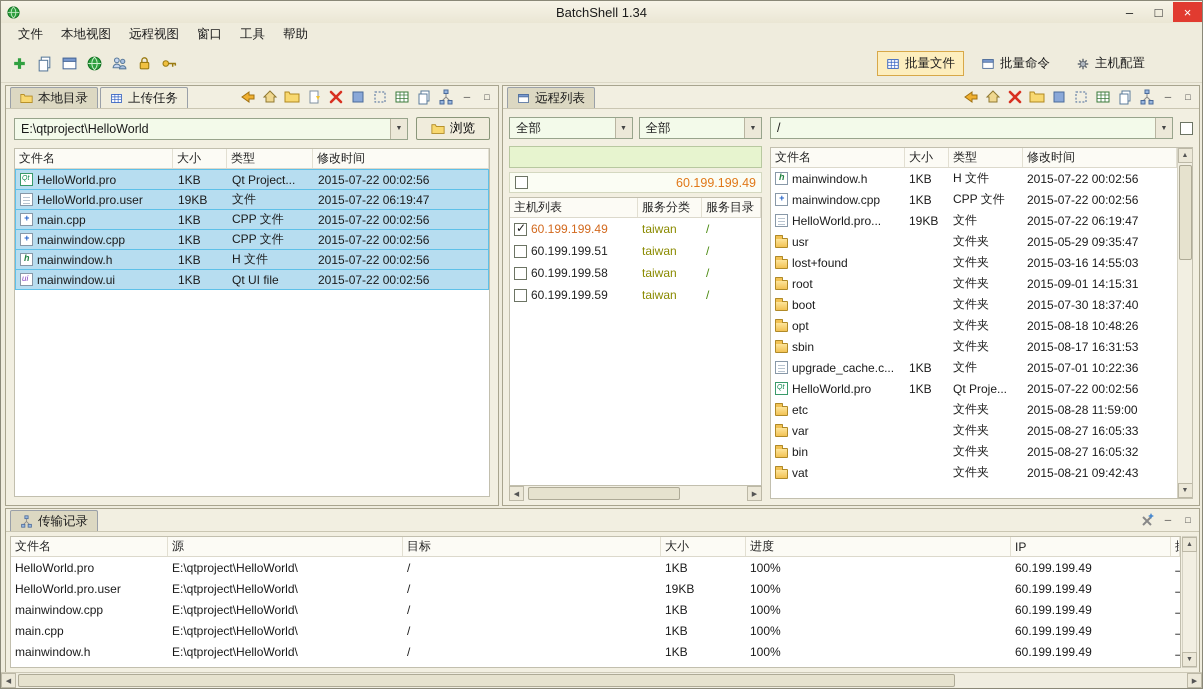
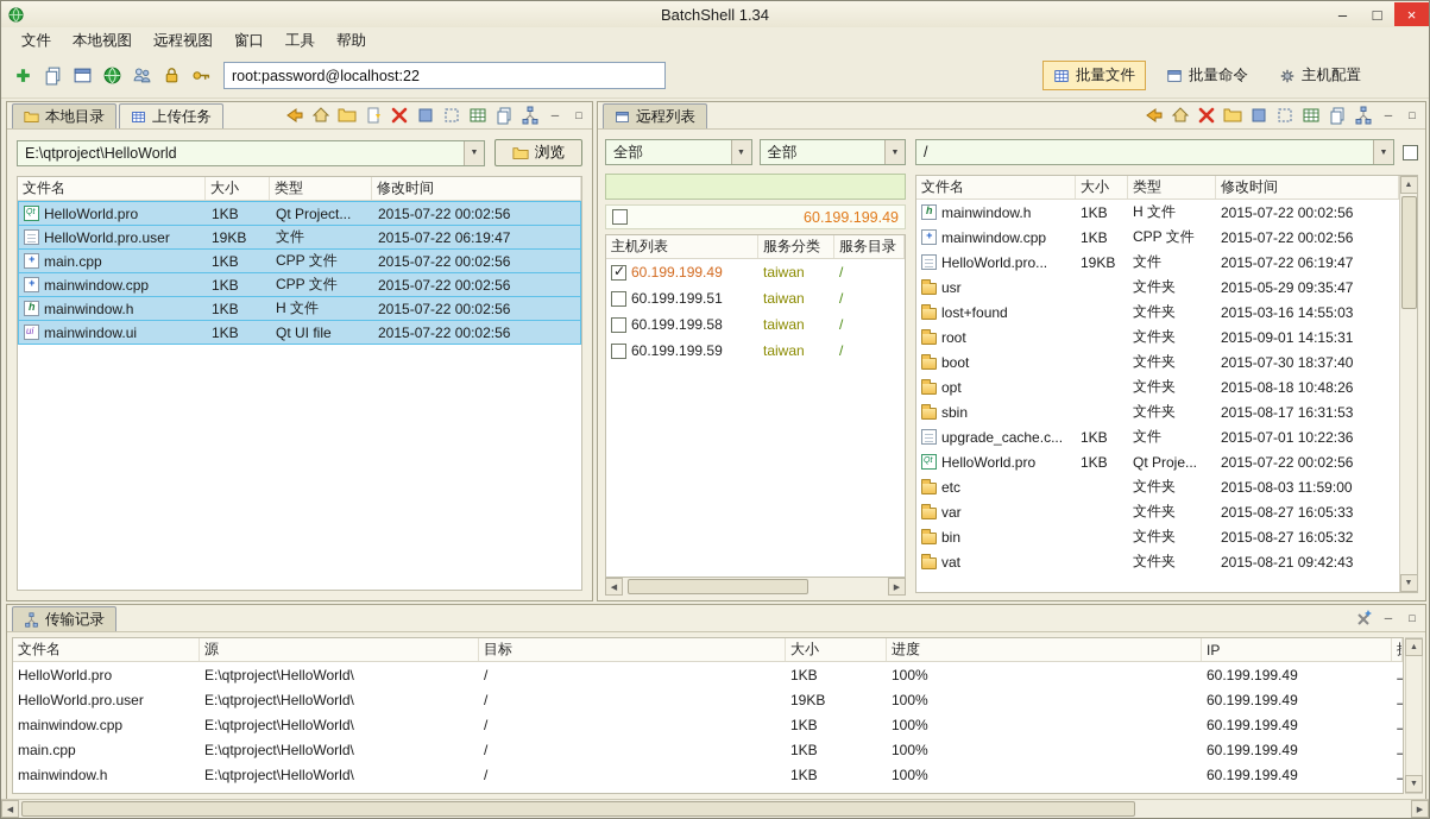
  BatchShell 1.34
  –
  □
  ×
  文件
  本地视图
  远程视图
  窗口
  工具
  帮助
+ root:password@localhost:22
  批量文件
  批量命令
  主机配置
  本地目录
  上传任务
  ─
  □
  E:\qtproject\HelloWorld
  浏览
  文件名
  大小
  类型
  修改时间
  HelloWorld.pro
  1KB
  Qt Project...
  2015-07-22 00:02:56
  HelloWorld.pro.user
  19KB
  文件
  2015-07-22 06:19:47
  main.cpp
  1KB
  CPP 文件
  2015-07-22 00:02:56
  mainwindow.cpp
  1KB
  CPP 文件
  2015-07-22 00:02:56
  mainwindow.h
  1KB
  H 文件
  2015-07-22 00:02:56
  mainwindow.ui
  1KB
  Qt UI file
  2015-07-22 00:02:56
  远程列表
  ─
  □
  全部
  全部
  60.199.199.49
  主机列表
  服务分类
  服务目录
  60.199.199.49
  taiwan
  /
  60.199.199.51
  taiwan
  /
  60.199.199.58
  taiwan
  /
  60.199.199.59
  taiwan
  /
  /
  文件名
  大小
  类型
  修改时间
  mainwindow.h
  1KB
  H 文件
  2015-07-22 00:02:56
  mainwindow.cpp
  1KB
  CPP 文件
  2015-07-22 00:02:56
  HelloWorld.pro...
  19KB
  文件
  2015-07-22 06:19:47
  usr
  文件夹
  2015-05-29 09:35:47
  lost+found
  文件夹
  2015-03-16 14:55:03
  root
  文件夹
  2015-09-01 14:15:31
  boot
  文件夹
  2015-07-30 18:37:40
  opt
  文件夹
  2015-08-18 10:48:26
  sbin
  文件夹
  2015-08-17 16:31:53
  upgrade_cache.c...
  1KB
  文件
  2015-07-01 10:22:36
  HelloWorld.pro
  1KB
  Qt Proje...
  2015-07-22 00:02:56
  etc
  文件夹
- 2015-08-28 11:59:00
+ 2015-08-03 11:59:00
  var
  文件夹
  2015-08-27 16:05:33
  bin
  文件夹
  2015-08-27 16:05:32
  vat
  文件夹
  2015-08-21 09:42:43
  传输记录
  ─
  □
  文件名
  源
  目标
  大小
  进度
  IP
  HelloWorld.pro
  E:\qtproject\HelloWorld\
  /
  1KB
  100%
  60.199.199.49
  HelloWorld.pro.user
  E:\qtproject\HelloWorld\
  /
  19KB
  100%
  60.199.199.49
  mainwindow.cpp
  E:\qtproject\HelloWorld\
  /
  1KB
  100%
  60.199.199.49
  main.cpp
  E:\qtproject\HelloWorld\
  /
  1KB
  100%
  60.199.199.49
  mainwindow.h
  E:\qtproject\HelloWorld\
  /
  1KB
  100%
  60.199.199.49
